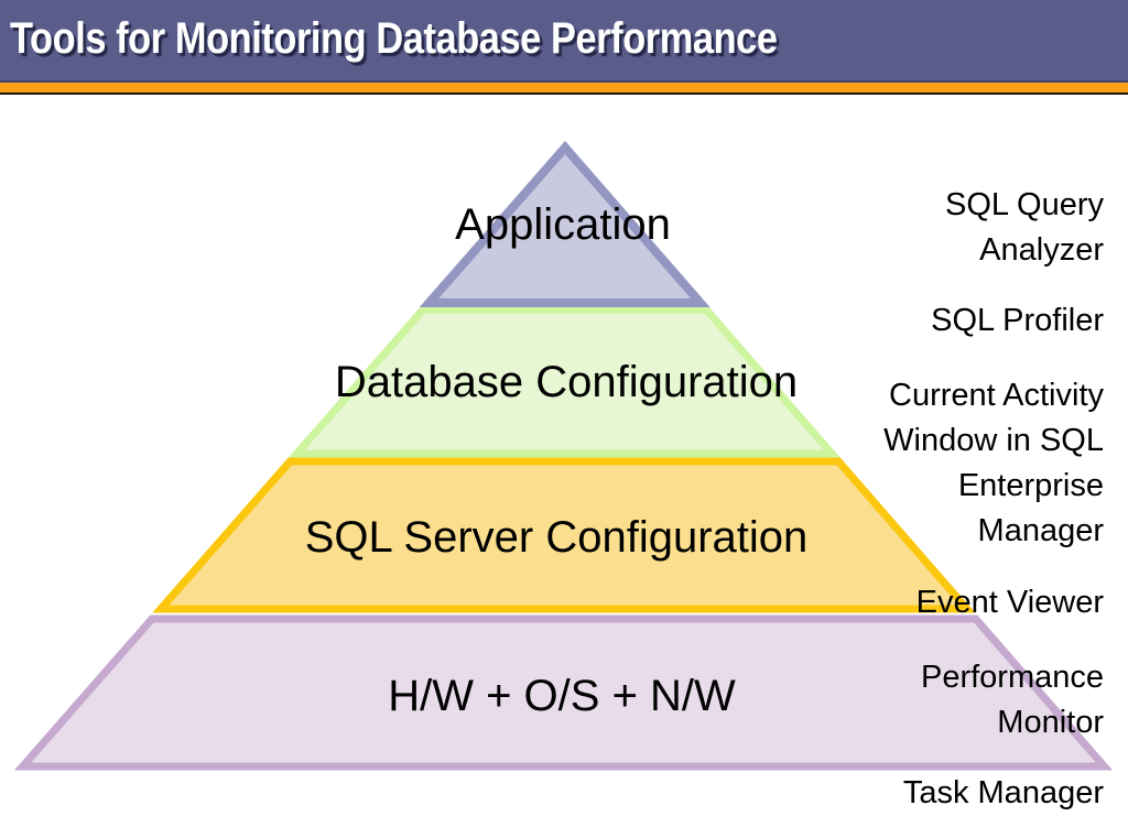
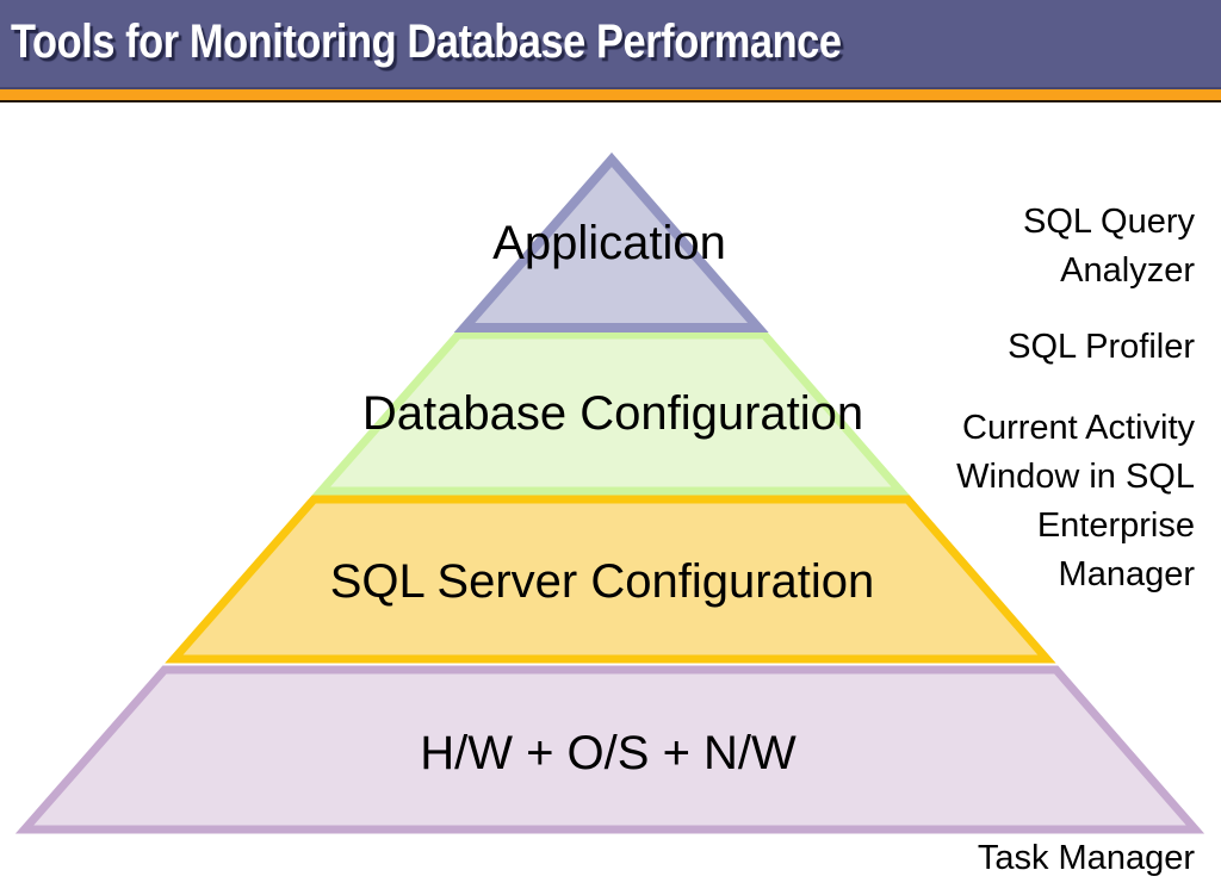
  Tools for Monitoring Database Performance
  Application
  Database Configuration
  SQL Server Configuration
  H/W + O/S + N/W
  SQL Query
  Analyzer
  SQL Profiler
  Current Activity
  Window in SQL
  Enterprise
  Manager
- Event Viewer
- Performance
- Monitor
  Task Manager
